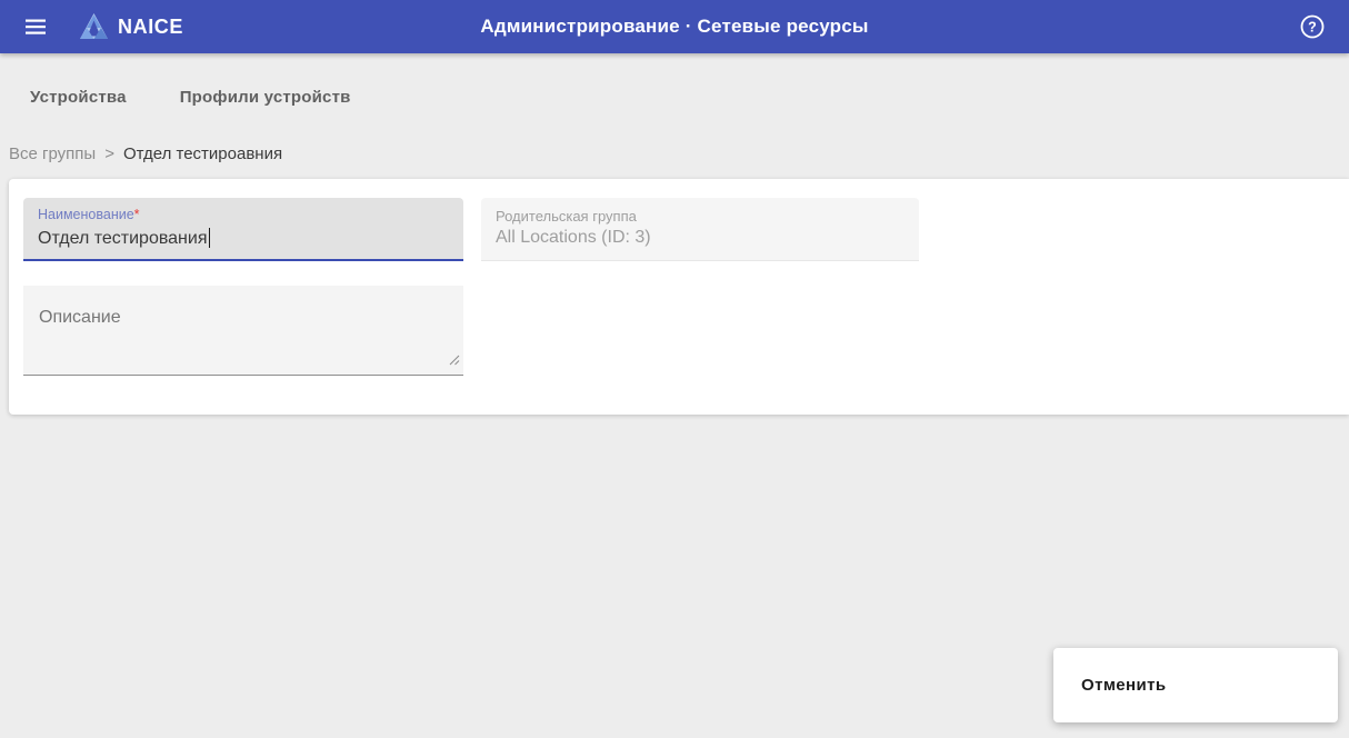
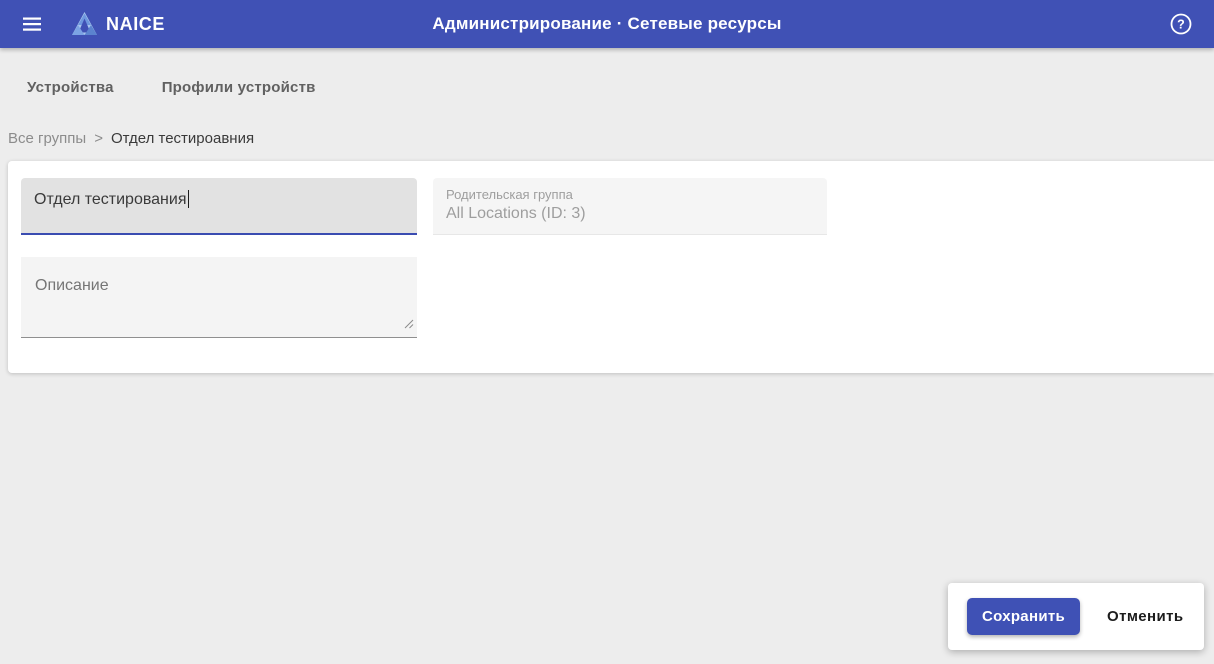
  NAICE
  Администрирование · Сетевые ресурсы
  ?
  Устройства
  Профили устройств
  Все группы
  >
  Отдел тестироавния
- Наименование*
  Отдел тестирования
  Родительская группа
  All Locations (ID: 3)
  Описание
+ Сохранить
  Отменить
